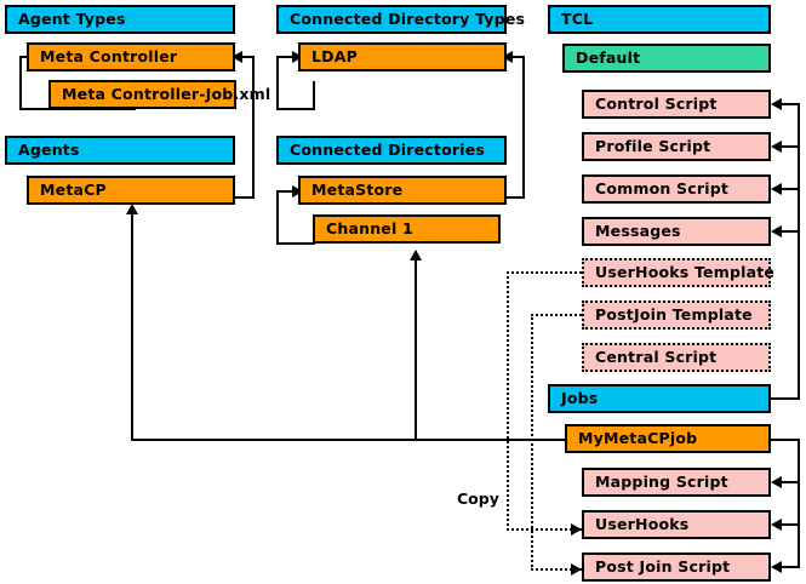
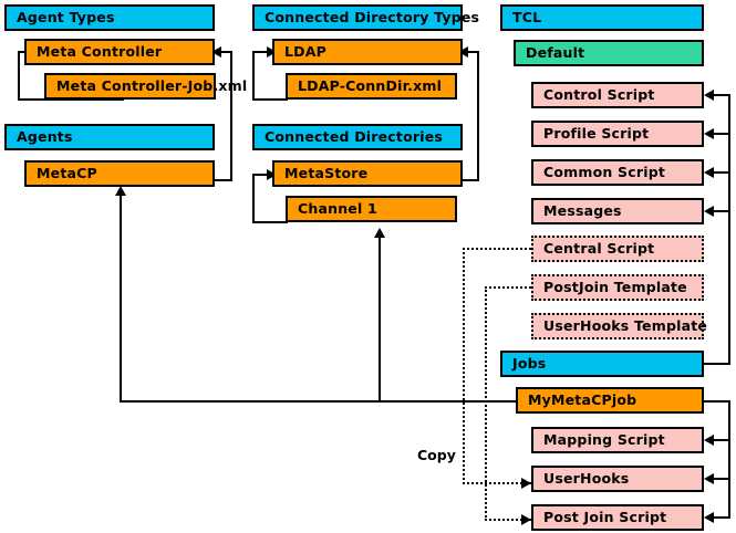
  Agent Types
  Meta Controller
  Meta Controller-Job.xml
  Agents
  MetaCP
  Connected Directory Types
  LDAP
+ LDAP-ConnDir.xml
  Connected Directories
  MetaStore
  Channel 1
  TCL
  Default
  Control Script
  Profile Script
  Common Script
  Messages
- UserHooks Template
+ Central Script
  PostJoin Template
- Central Script
+ UserHooks Template
  Jobs
  MyMetaCPjob
  Mapping Script
  UserHooks
  Post Join Script
  Copy
